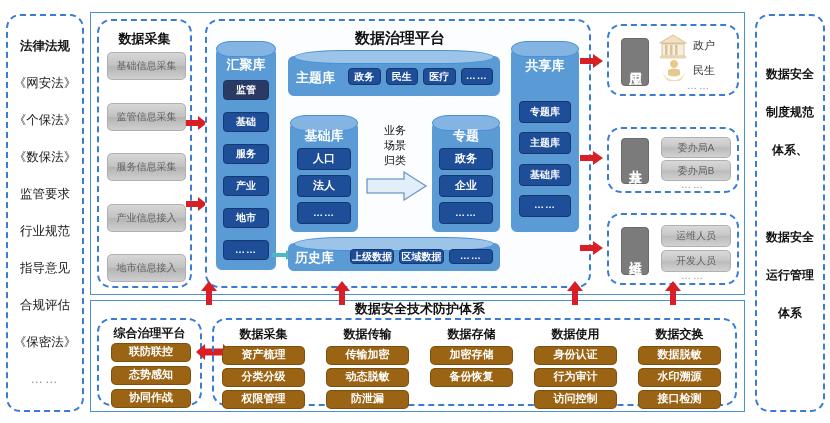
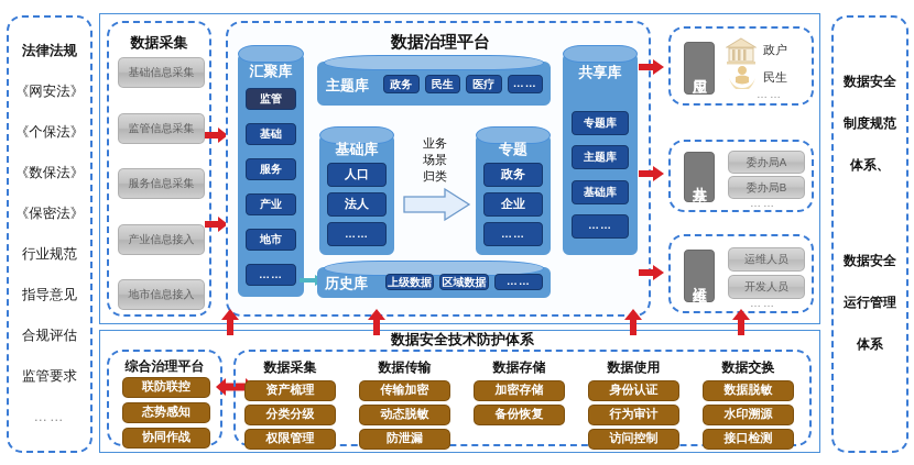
  法律法规
  《网安法》
  《个保法》
  《数保法》
- 监管要求
+ 《保密法》
  行业规范
  指导意见
  合规评估
- 《保密法》
+ 监管要求
  ……
  数据采集
  基础信息采集
  监管信息采集
  服务信息采集
  产业信息接入
  地市信息接入
  数据治理平台
  汇聚库
  监管
  基础
  服务
  产业
  地市
  ……
  主题库
  政务
  民生
  医疗
  ……
  基础库
  人口
  法人
  ……
  业务
  场景
  归类
  专题
  政务
  企业
  ……
  历史库
  上级数据
  区域数据
  ……
  共享库
  专题库
  主题库
  基础库
  ……
  政户
  民生
  ……
  委办局A
  委办局B
  ……
  运维人员
  开发人员
  ……
  数据安全
  制度规范
  体系、
  数据安全
  运行管理
  体系
  数据安全技术防护体系
  综合治理平台
  联防联控
  态势感知
  协同作战
  数据采集
  资产梳理
  分类分级
  权限管理
  数据传输
  传输加密
  动态脱敏
  防泄漏
  数据存储
  加密存储
  备份恢复
  数据使用
  身份认证
  行为审计
  访问控制
  数据交换
  数据脱敏
  水印溯源
  接口检测
